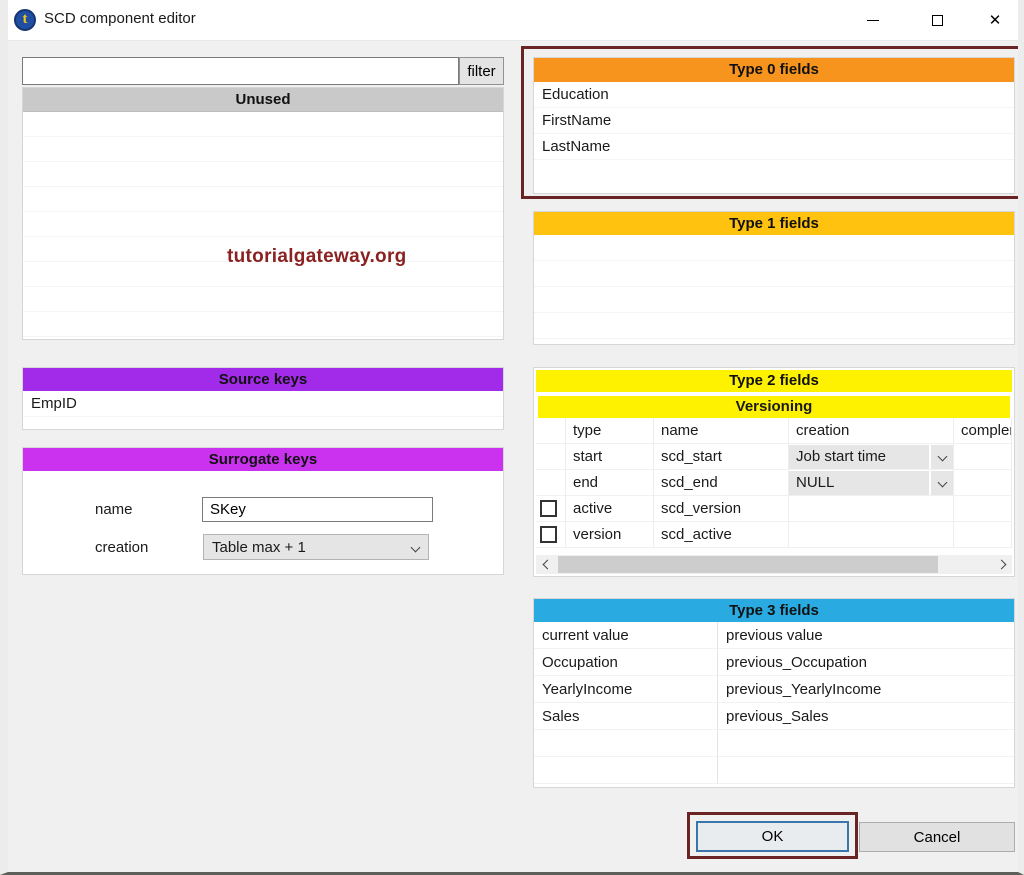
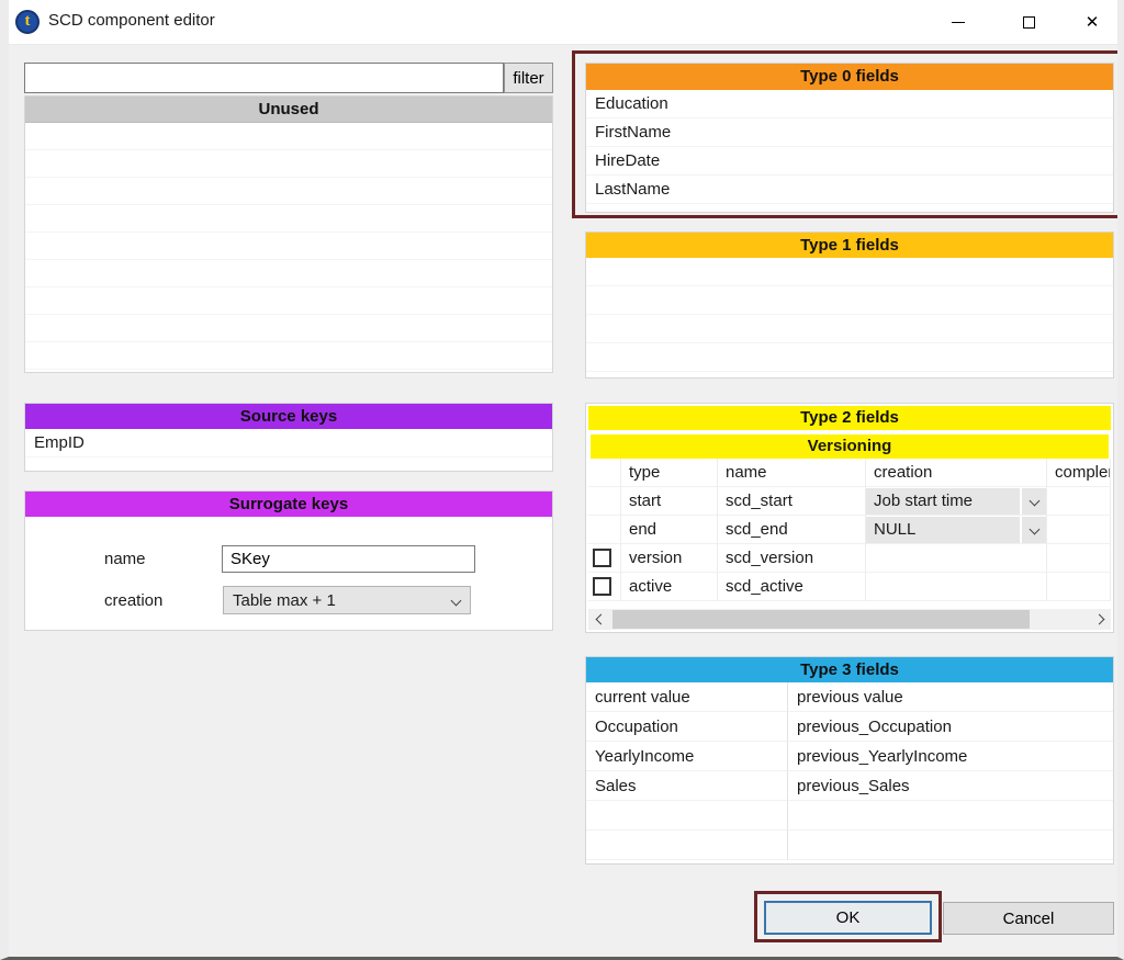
  t
  SCD component editor
  ✕
  filter
  Unused
- tutorialgateway.org
  Source keys
  EmpID
  Surrogate keys
  name
  SKey
  creation
  Table max + 1
  Type 0 fields
  Education
  FirstName
+ HireDate
  LastName
  Type 1 fields
  Type 2 fields
  Versioning
  type
  name
  creation
  start
  scd_start
  Job start time
  end
  scd_end
  NULL
- active
+ version
  scd_version
- version
+ active
  scd_active
  Type 3 fields
  current value
  previous value
  Occupation
  previous_Occupation
  YearlyIncome
  previous_YearlyIncome
  Sales
  previous_Sales
  OK
  Cancel
